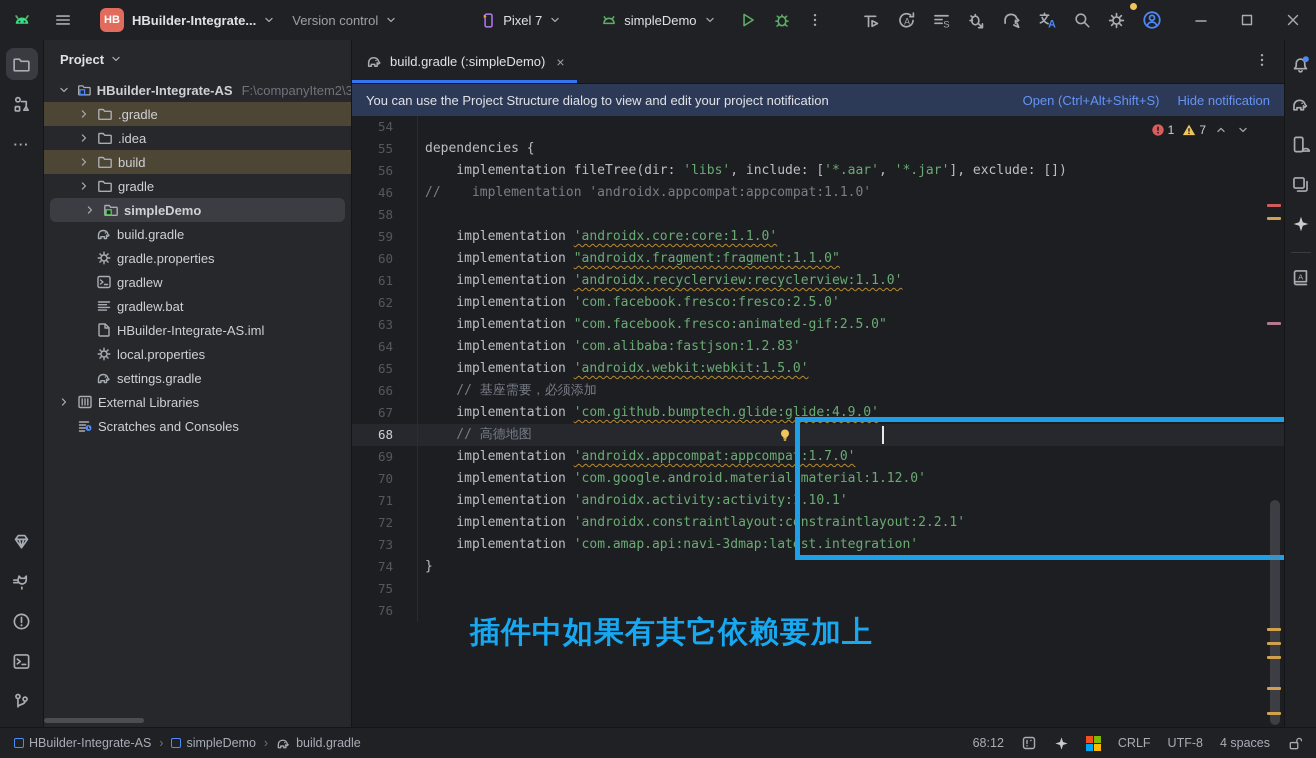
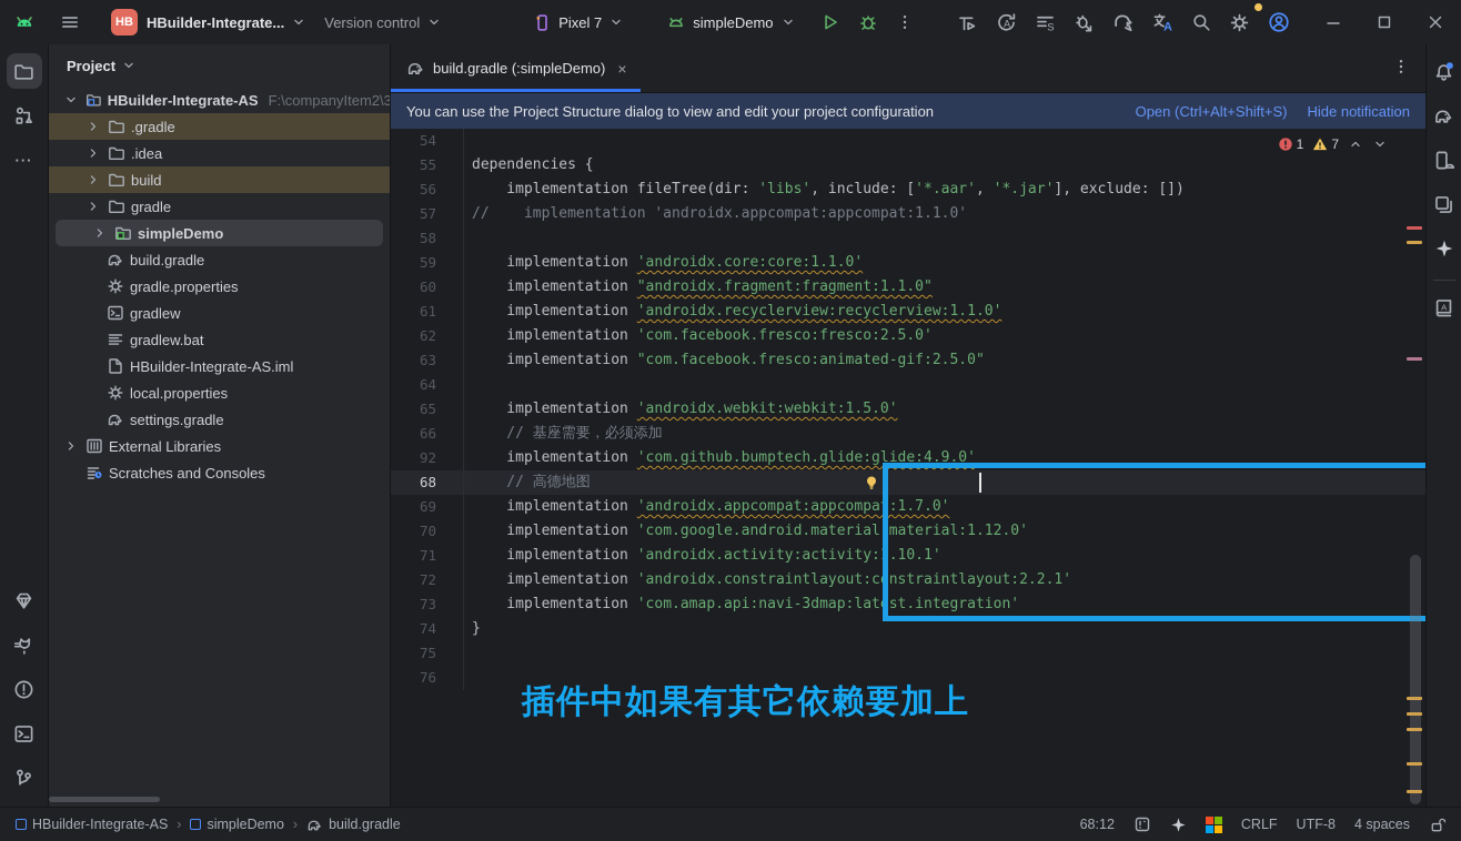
  HB
  HBuilder-Integrate...
  Version control
  Pixel 7
  simpleDemo
  ···
  Project
  HBuilder-Integrate-AS
  F:\companyItem2\3
  .gradle
  .idea
  build
  gradle
  simpleDemo
  build.gradle
  gradle.properties
  gradlew
  gradlew.bat
  HBuilder-Integrate-AS.iml
  local.properties
  settings.gradle
  External Libraries
  Scratches and Consoles
  build.gradle (:simpleDemo)
  ×
- You can use the Project Structure dialog to view and edit your project notification
+ You can use the Project Structure dialog to view and edit your project configuration
  Open (Ctrl+Alt+Shift+S)
  Hide notification
  54
  55
  dependencies {
  56
  implementation fileTree(dir: 'libs', include: ['*.aar', '*.jar'], exclude: [])
- 46
+ 57
  // implementation 'androidx.appcompat:appcompat:1.1.0'
  58
  59
  implementation 'androidx.core:core:1.1.0'
  60
  implementation "androidx.fragment:fragment:1.1.0"
  61
  implementation 'androidx.recyclerview:recyclerview:1.1.0'
  62
  implementation 'com.facebook.fresco:fresco:2.5.0'
  63
  implementation "com.facebook.fresco:animated-gif:2.5.0"
  64
- implementation 'com.alibaba:fastjson:1.2.83'
  65
  implementation 'androidx.webkit:webkit:1.5.0'
  66
  // 基座需要，必须添加
- 67
+ 92
  implementation 'com.github.bumptech.glide:glide:4.9.0'
  68
  // 高德地图
  69
  implementation 'androidx.appcompat:appcompat:1.7.0'
  70
  implementation 'com.google.android.material:material:1.12.0'
  71
  implementation 'androidx.activity:activity:1.10.1'
  72
  implementation 'androidx.constraintlayout:constraintlayout:2.2.1'
  73
  implementation 'com.amap.api:navi-3dmap:latest.integration'
  74
  }
  75
  76
  插件中如果有其它依赖要加上
  1
  7
  HBuilder-Integrate-AS
  ›
  simpleDemo
  ›
  build.gradle
  68:12
  CRLF
  UTF-8
  4 spaces
